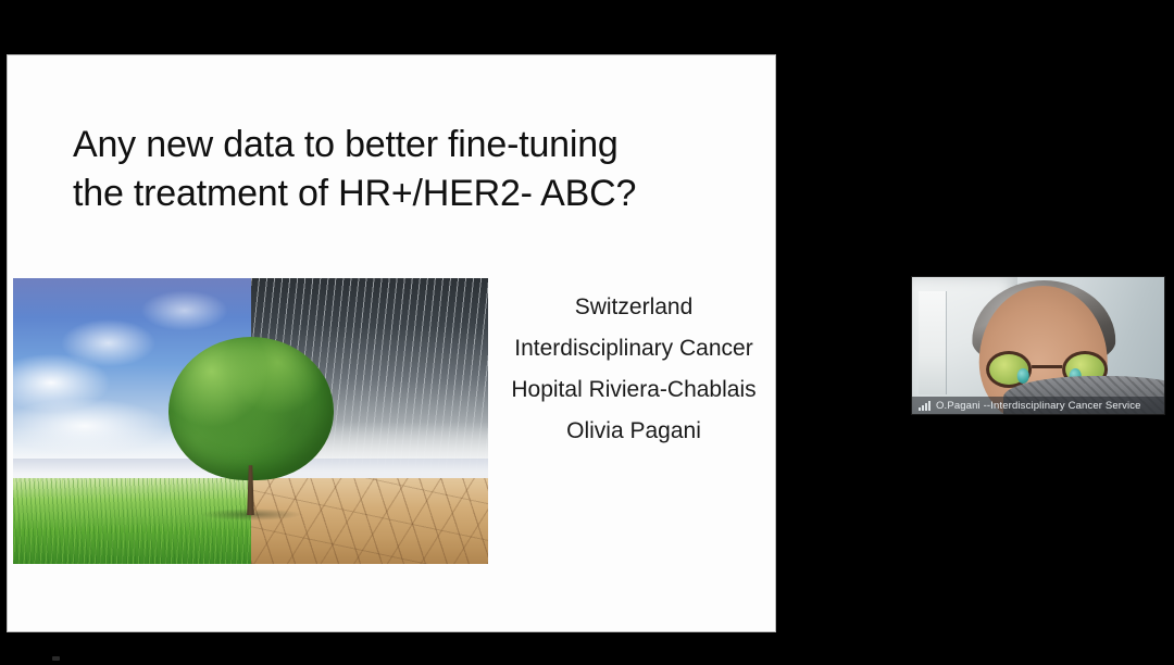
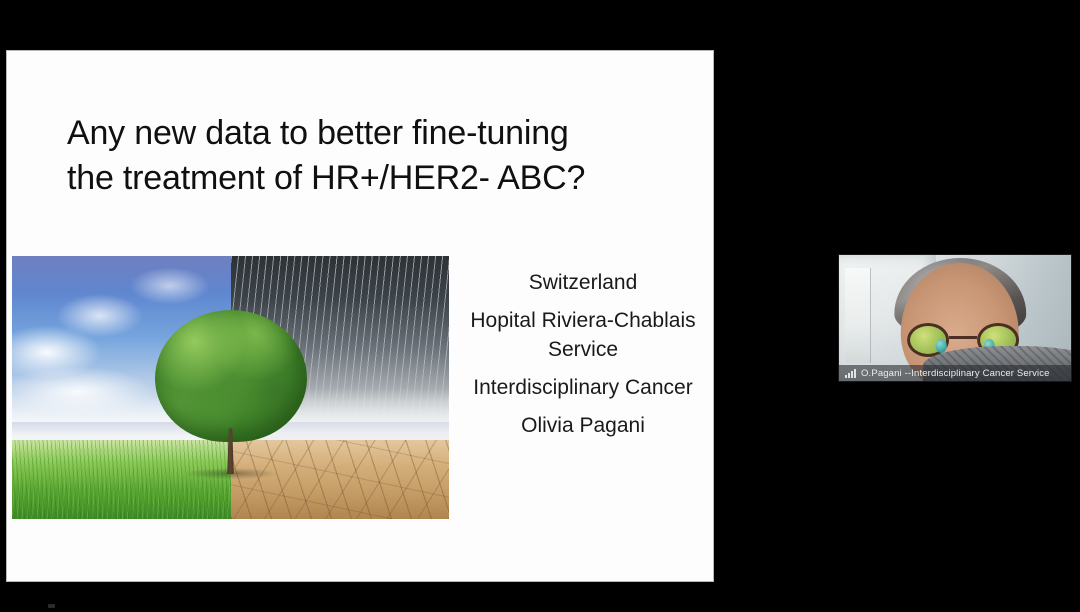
  Any new data to better fine-tuning
  the treatment of HR+/HER2- ABC?
  Switzerland
- Interdisciplinary Cancer
+ Hopital Riviera-Chablais
+ Service
- Hopital Riviera-Chablais
+ Interdisciplinary Cancer
  Olivia Pagani
  O.Pagani --Interdisciplinary Cancer Service
